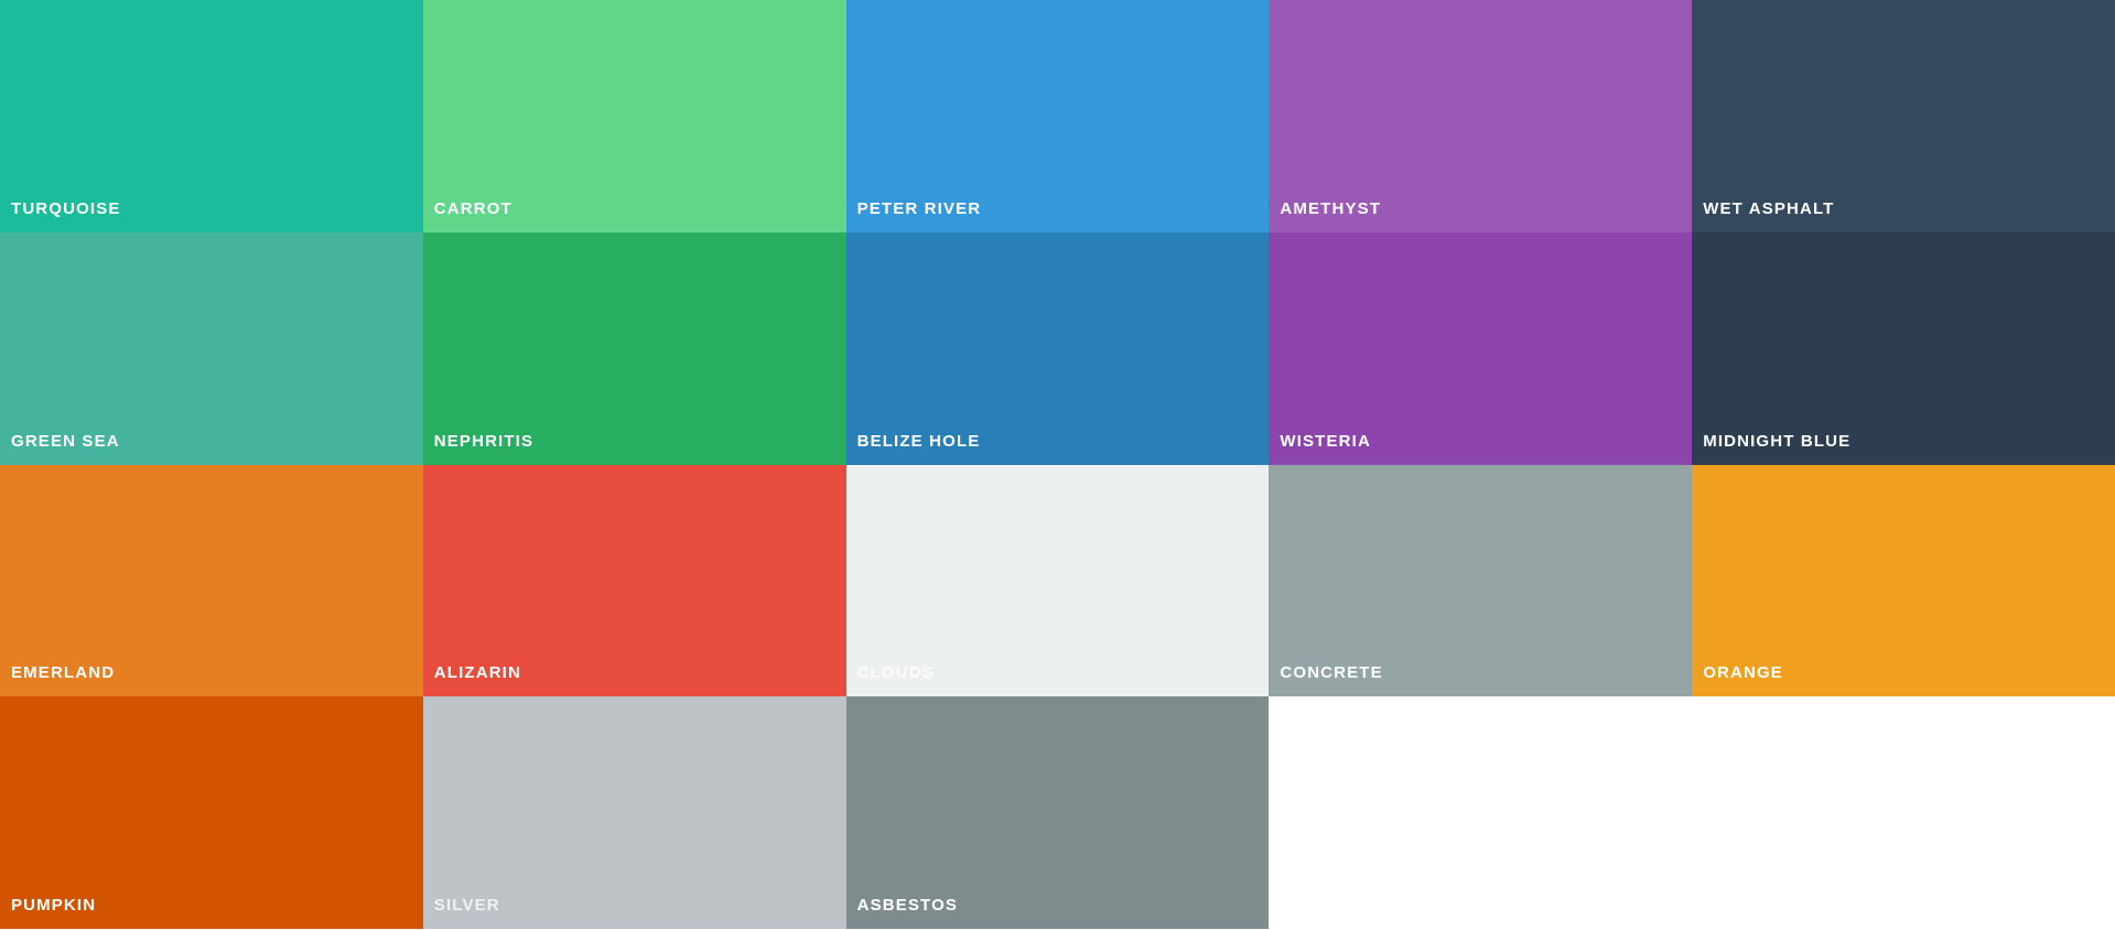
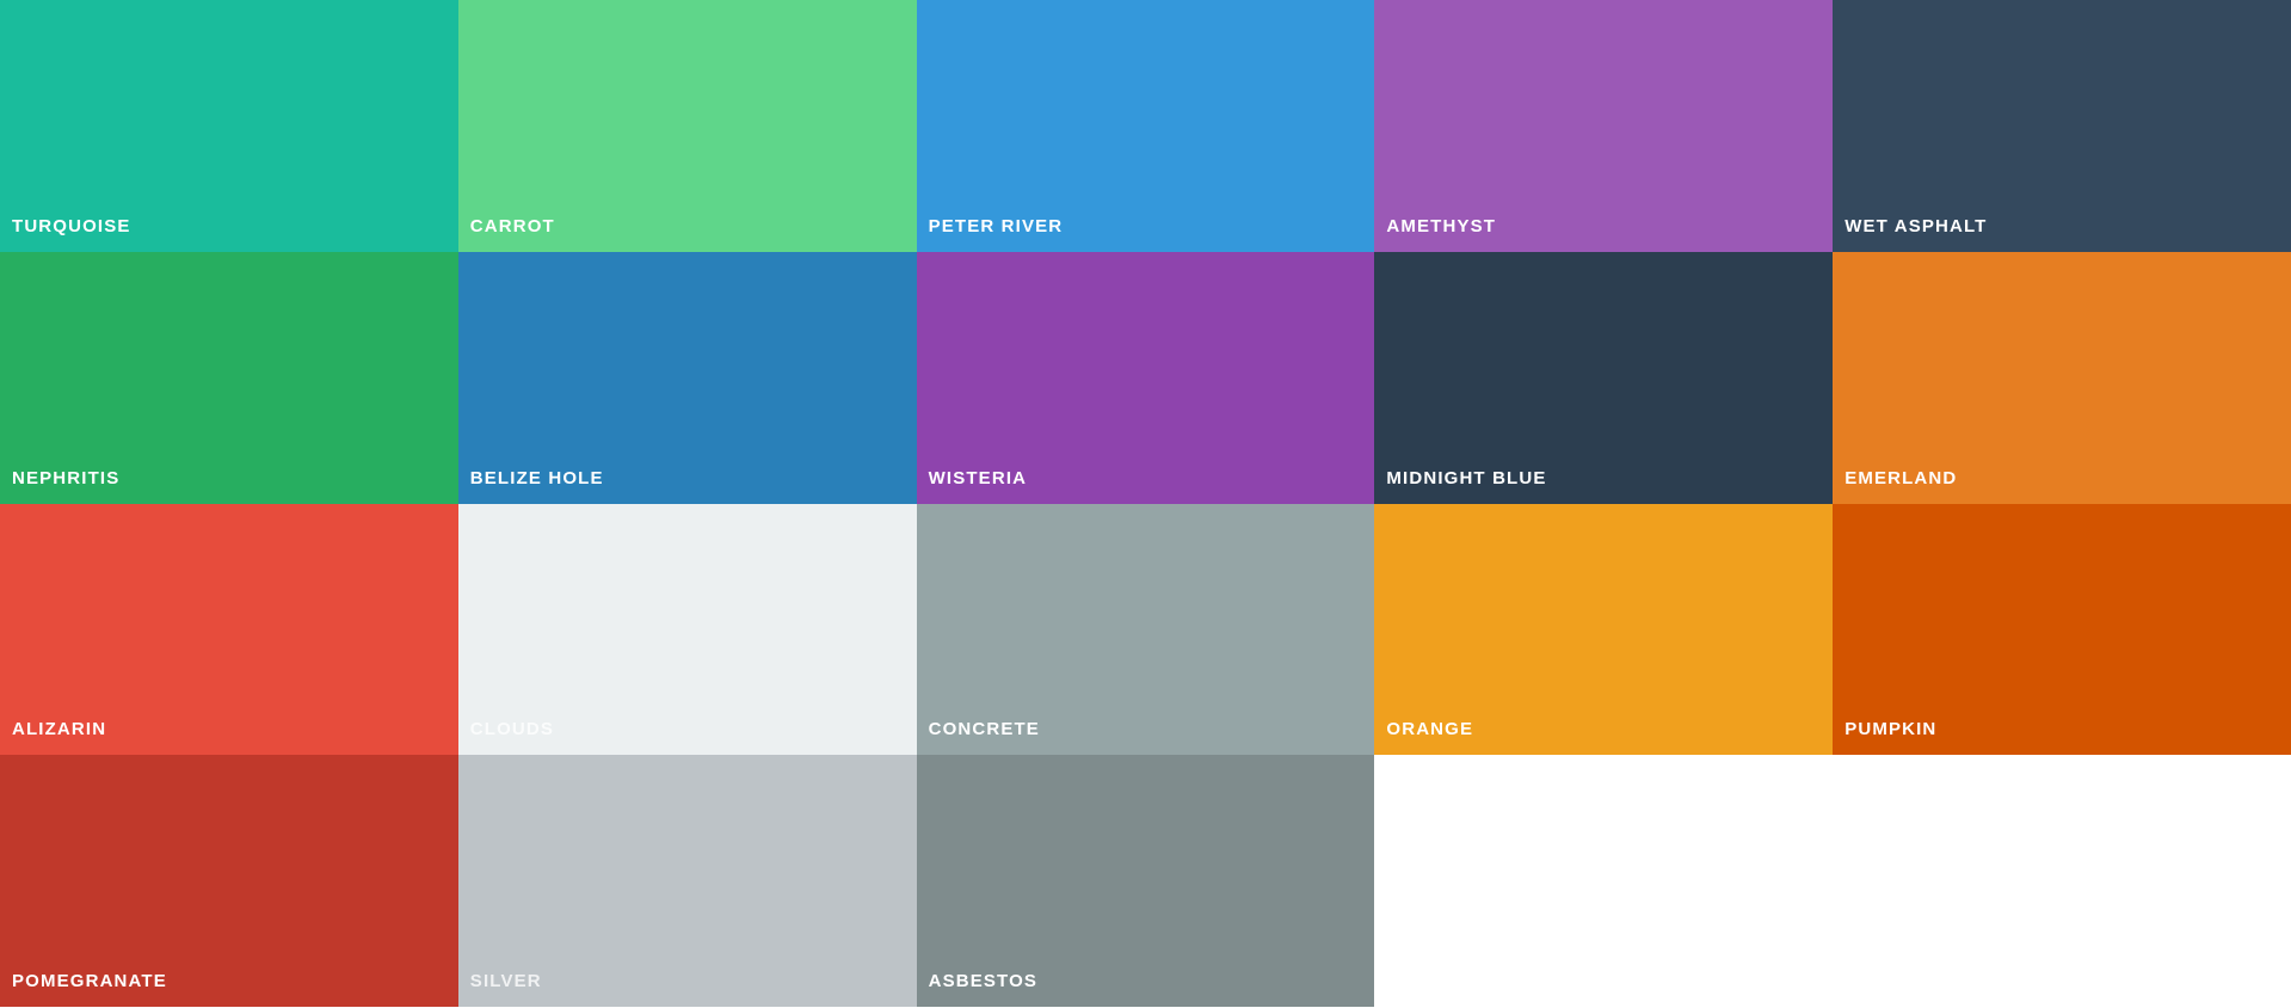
  TURQUOISE
  CARROT
  PETER RIVER
  AMETHYST
  WET ASPHALT
- GREEN SEA
  NEPHRITIS
  BELIZE HOLE
  WISTERIA
  MIDNIGHT BLUE
  EMERLAND
  ALIZARIN
  CONCRETE
  ORANGE
  PUMPKIN
+ POMEGRANATE
  SILVER
  ASBESTOS
